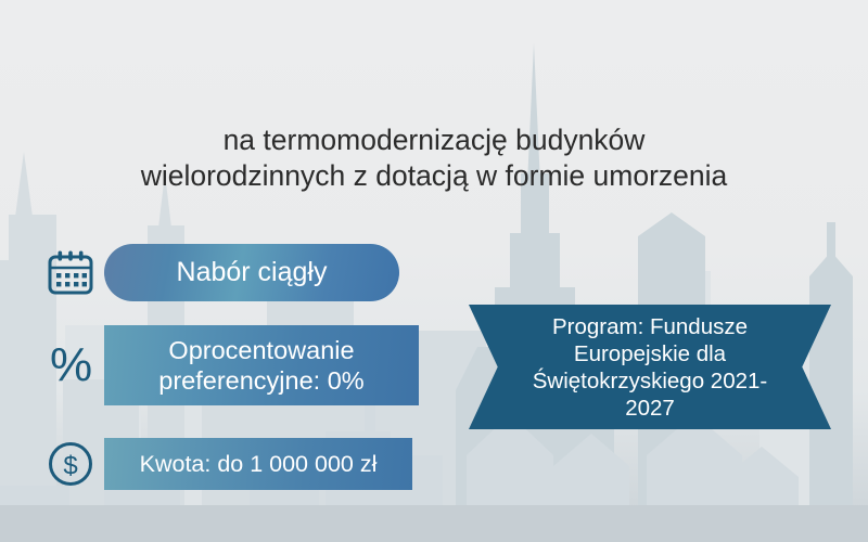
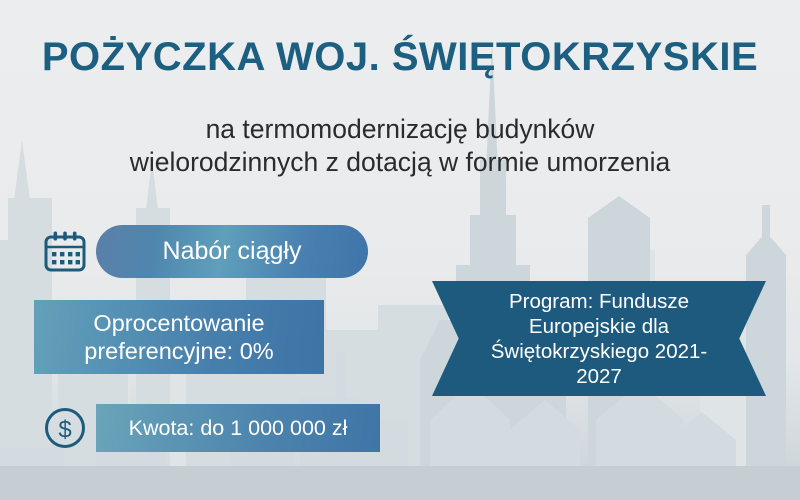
+ POŻYCZKA WOJ. ŚWIĘTOKRZYSKIE
  na termomodernizację budynków
  wielorodzinnych z dotacją w formie umorzenia
  Nabór ciągły
- %
  Oprocentowanie
  preferencyjne: 0%
  $
  Kwota: do 1 000 000 zł
  Program: Fundusze
  Europejskie dla
  Świętokrzyskiego 2021-
  2027
